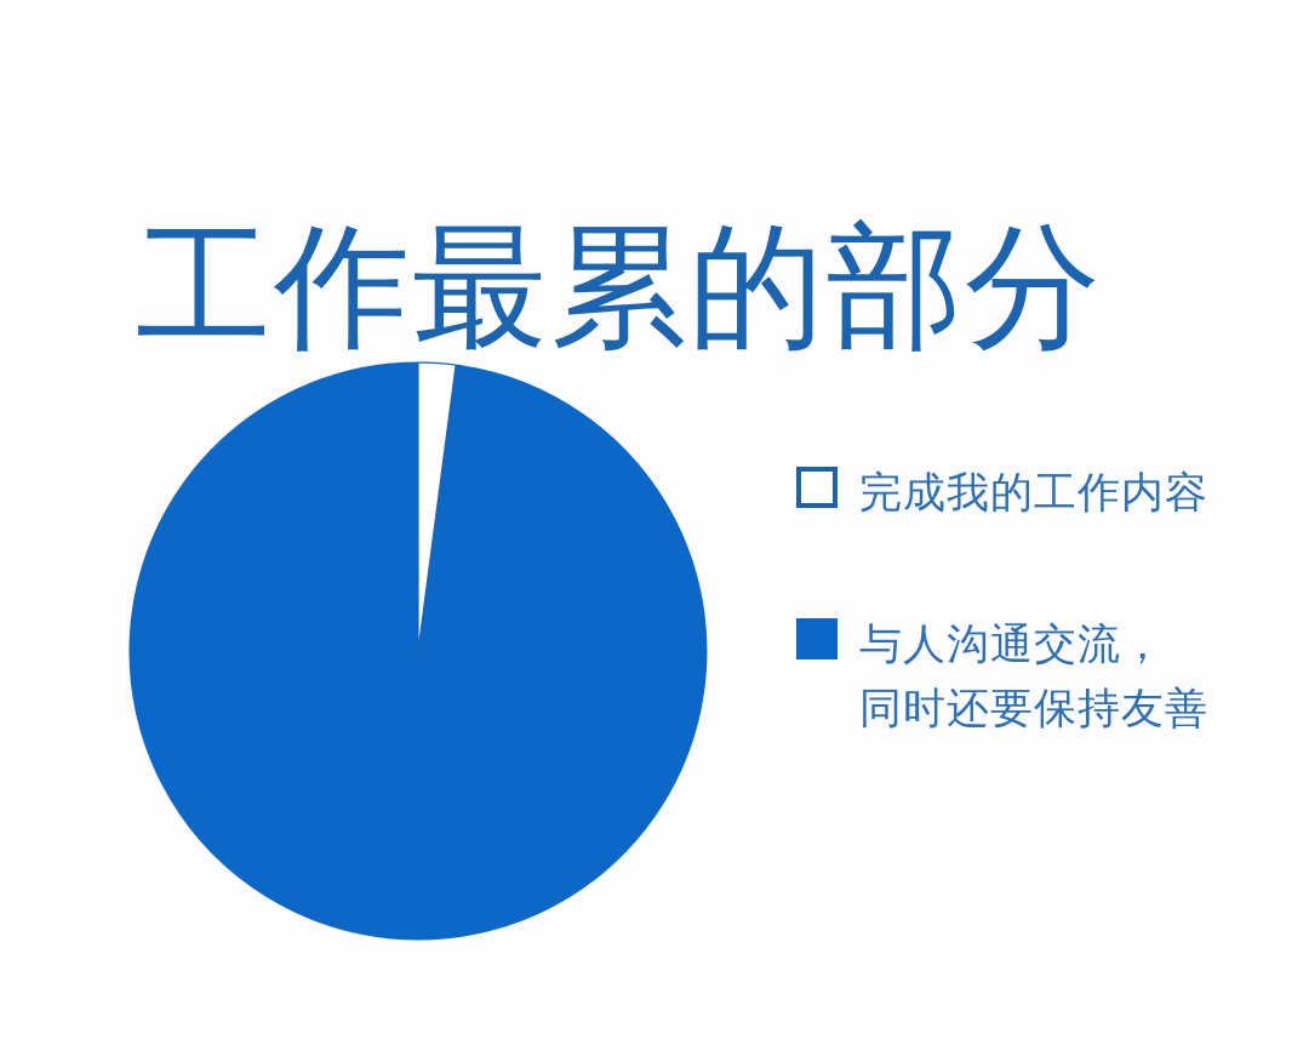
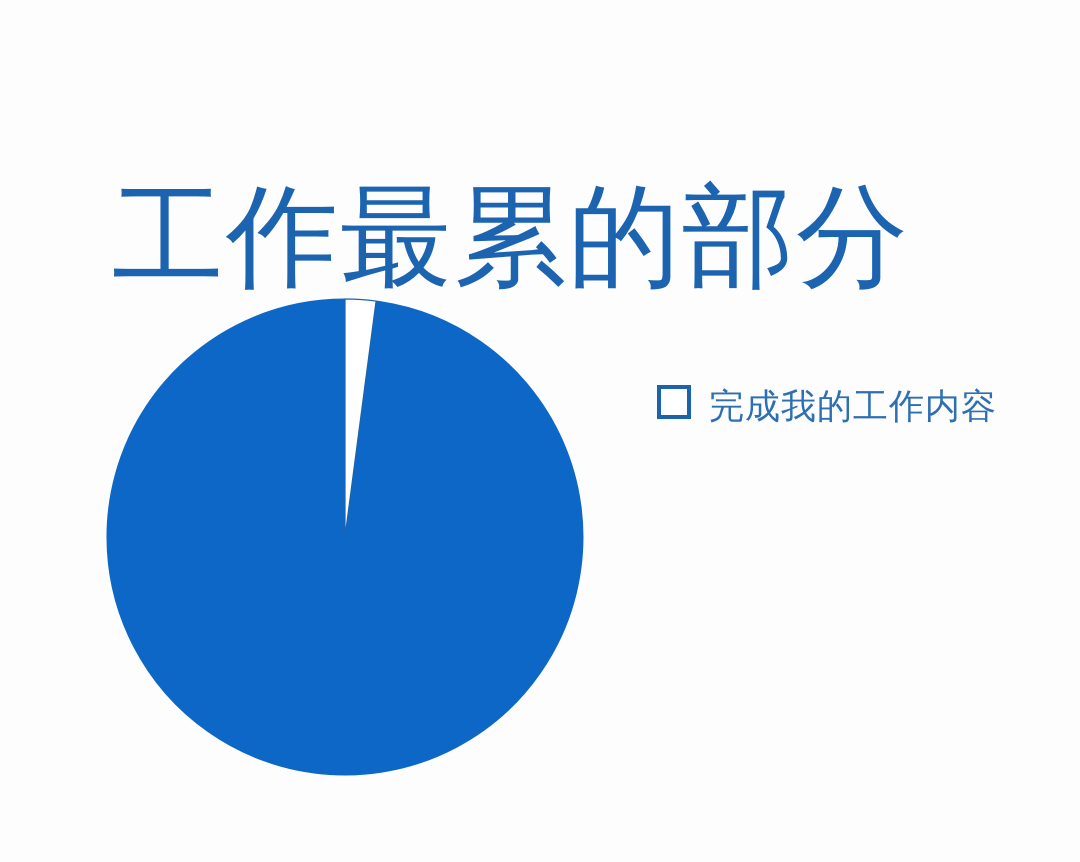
  工作最累的部分
  完成我的工作内容
- 与人沟通交流，
- 同时还要保持友善
